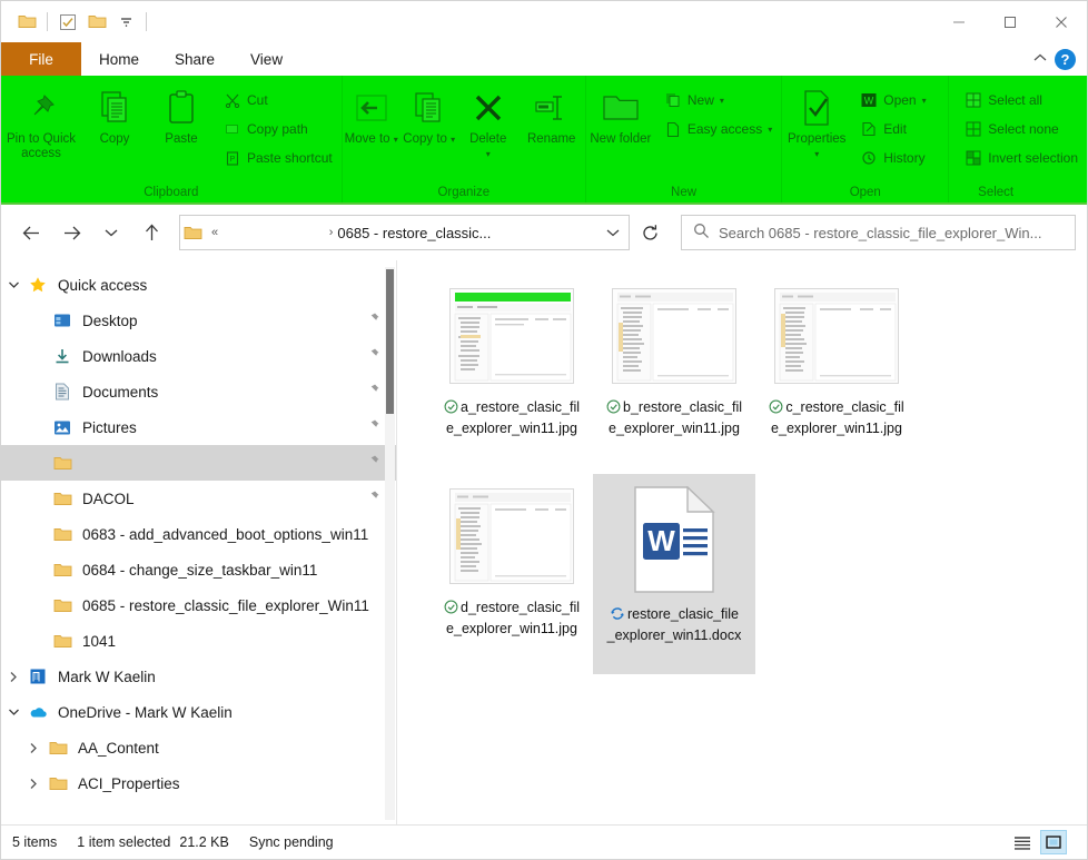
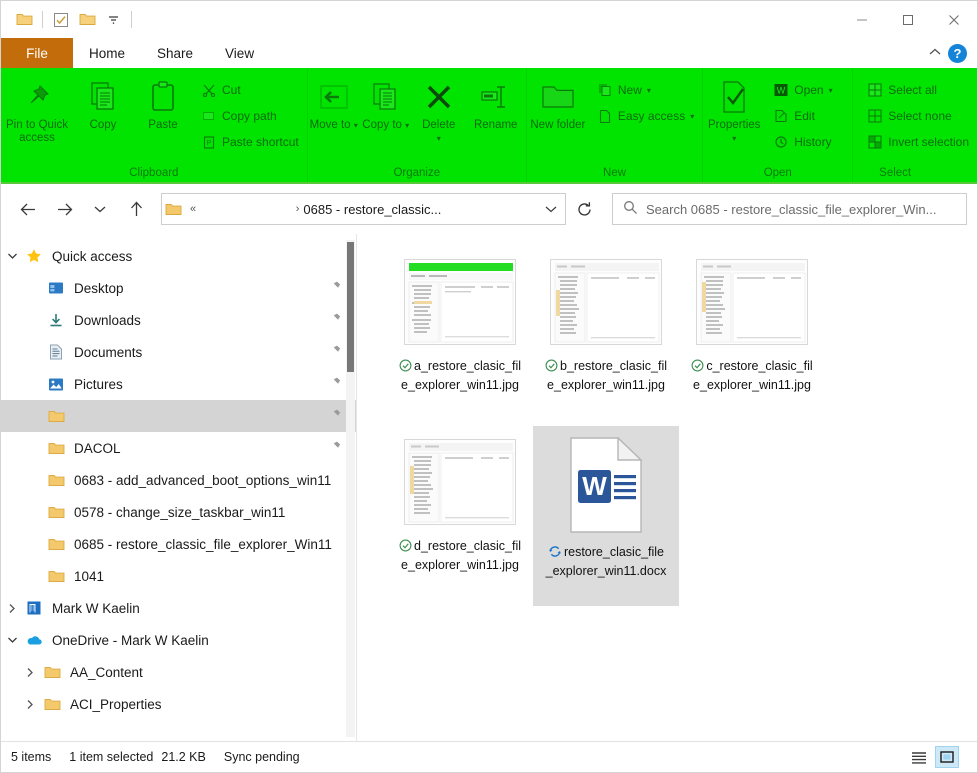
  File
  Home
  Share
  View
  ?
  Pin to Quick access
  Copy
  Paste
  Cut
  Copy path
  Paste shortcut
  Clipboard
  Move to ▾
  Copy to ▾
  Delete
  ▾
  Rename
  Organize
  New folder
  New
  ▾
  Easy access
  ▾
  New
  Properties
  ▾
  W
  Open
  ▾
  Edit
  History
  Open
  Select all
  Select none
  Invert selection
  Select
  «
  ›
  0685 - restore_classic...
  Search 0685 - restore_classic_file_explorer_Win...
  Quick access
  Desktop
  Downloads
  Documents
  Pictures
  DACOL
  0683 - add_advanced_boot_options_win11
- 0684 - change_size_taskbar_win11
+ 0578 - change_size_taskbar_win11
  0685 - restore_classic_file_explorer_Win11
  1041
  Mark W Kaelin
  OneDrive - Mark W Kaelin
  AA_Content
  ACI_Properties
  a_restore_clasic_file_explorer_win11.jpg
  b_restore_clasic_file_explorer_win11.jpg
  c_restore_clasic_file_explorer_win11.jpg
  d_restore_clasic_file_explorer_win11.jpg
  W
  restore_clasic_file_explorer_win11.docx
  5 items
  1 item selected
  21.2 KB
  Sync pending
